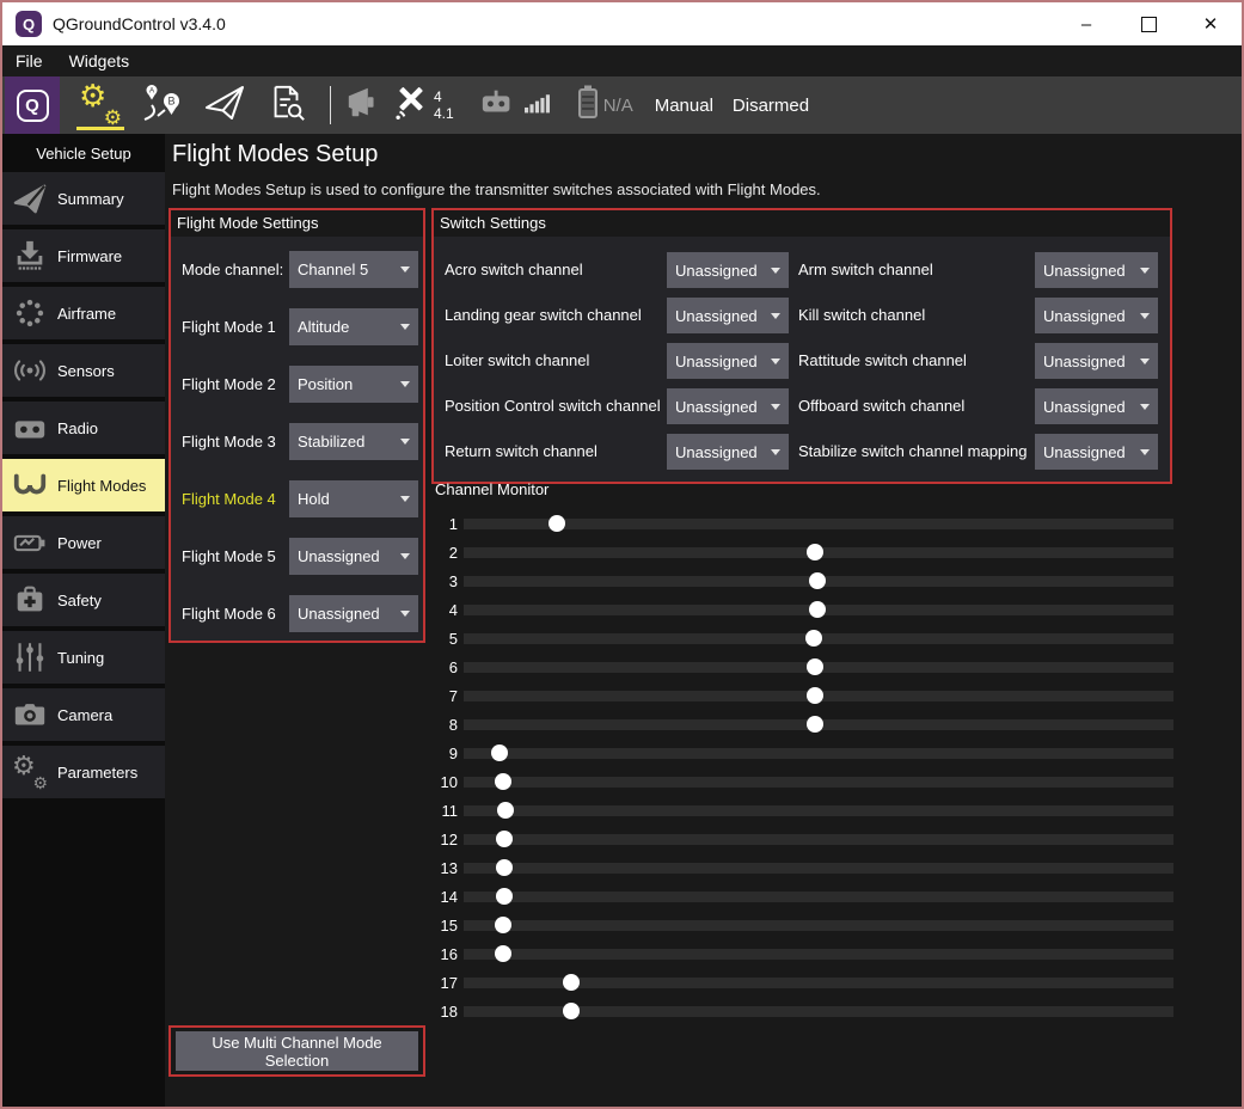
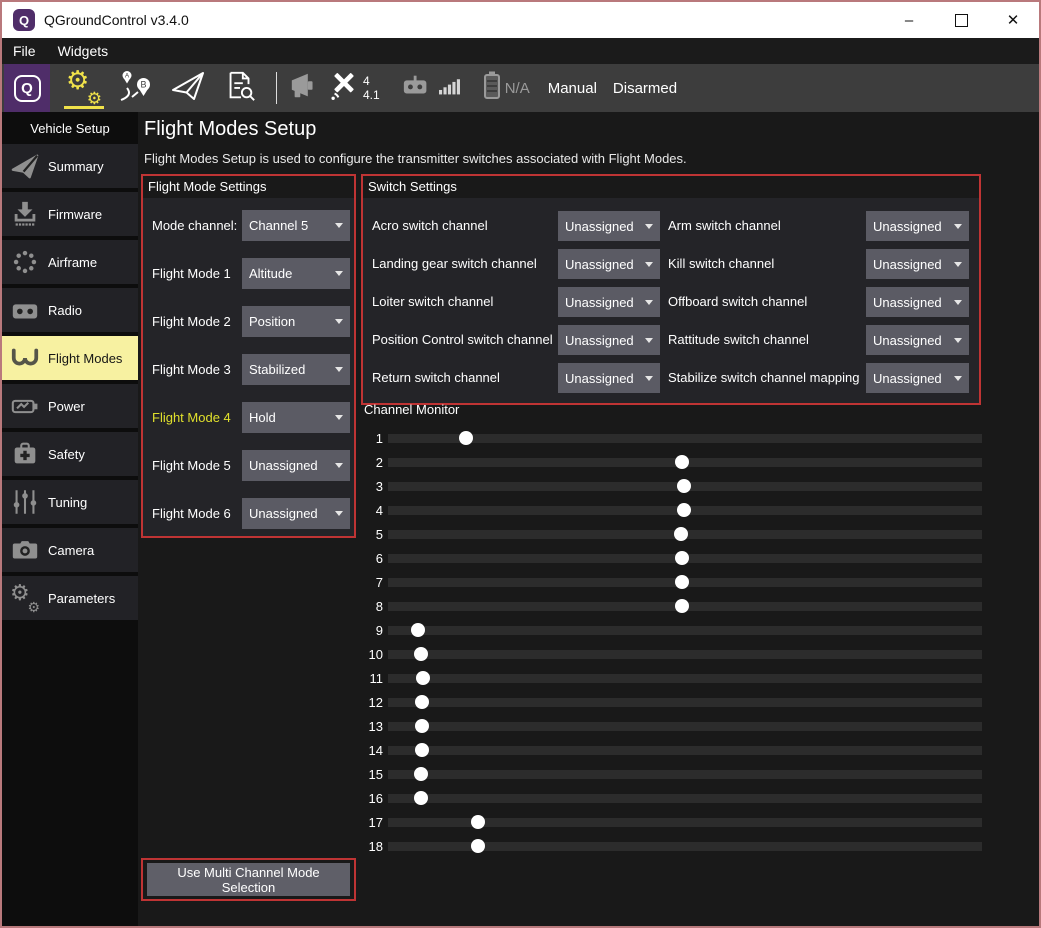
  Q
  QGroundControl v3.4.0
  –
  ✕
  File
  Widgets
  Q
  ⚙
  ⚙
  B
  4
  4.1
  N/A
  Manual
  Disarmed
  Vehicle Setup
  Summary
  Firmware
  Airframe
- Sensors
  Radio
  Flight Modes
  Power
  Safety
  Tuning
  Camera
  ⚙
  ⚙
  Parameters
  Flight Modes Setup
  Flight Modes Setup is used to configure the transmitter switches associated with Flight Modes.
  Flight Mode Settings
  Mode channel:
  Channel 5
  Flight Mode 1
  Altitude
  Flight Mode 2
  Position
  Flight Mode 3
  Stabilized
  Flight Mode 4
  Hold
  Flight Mode 5
  Unassigned
  Flight Mode 6
  Unassigned
  Switch Settings
  Acro switch channel
  Unassigned
  Landing gear switch channel
  Unassigned
  Loiter switch channel
  Unassigned
  Position Control switch channel
  Unassigned
  Return switch channel
  Unassigned
  Arm switch channel
  Unassigned
  Kill switch channel
  Unassigned
- Rattitude switch channel
+ Offboard switch channel
  Unassigned
- Offboard switch channel
+ Rattitude switch channel
  Unassigned
  Stabilize switch channel mapping
  Unassigned
  Channel Monitor
  1
  2
  3
  4
  5
  6
  7
  8
  9
  10
  11
  12
  13
  14
  15
  16
  17
  18
  Use Multi Channel Mode Selection
